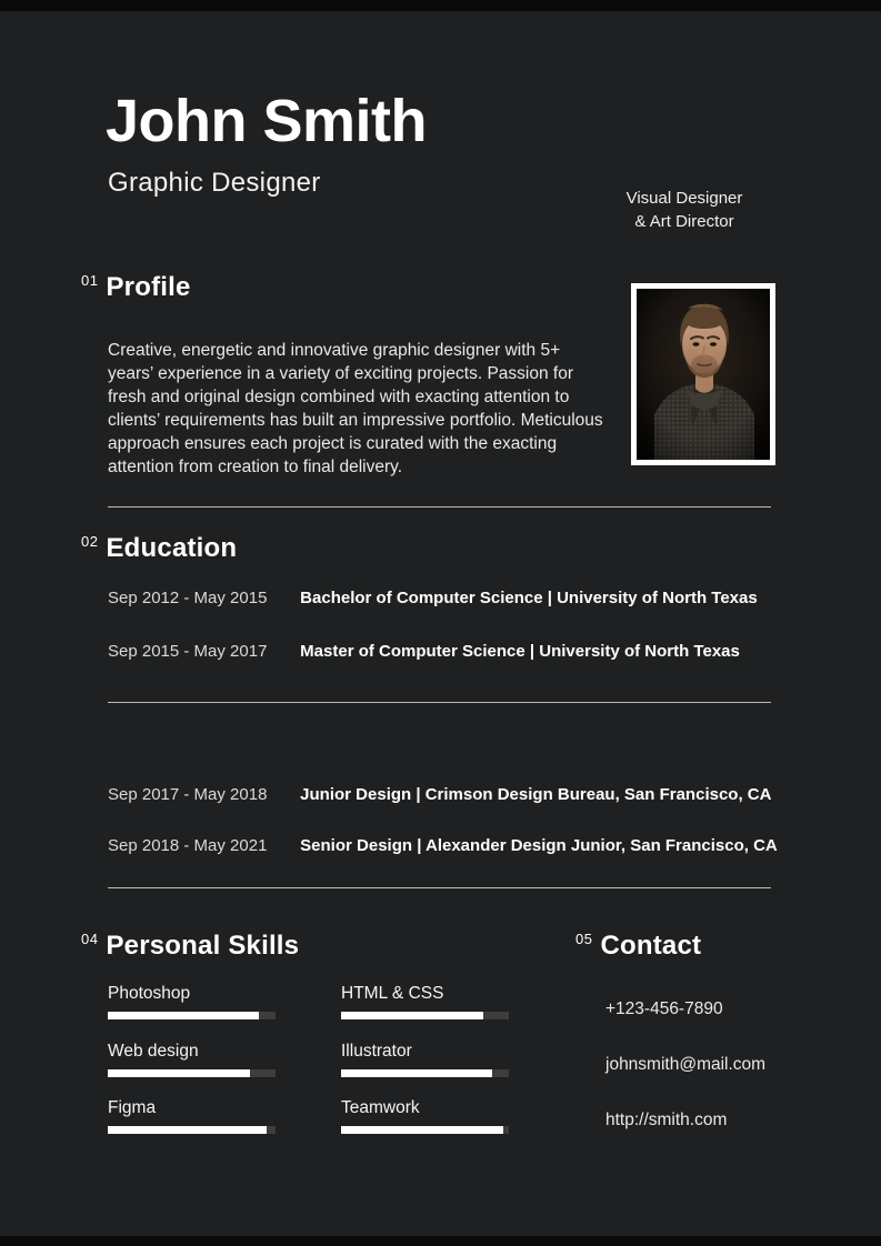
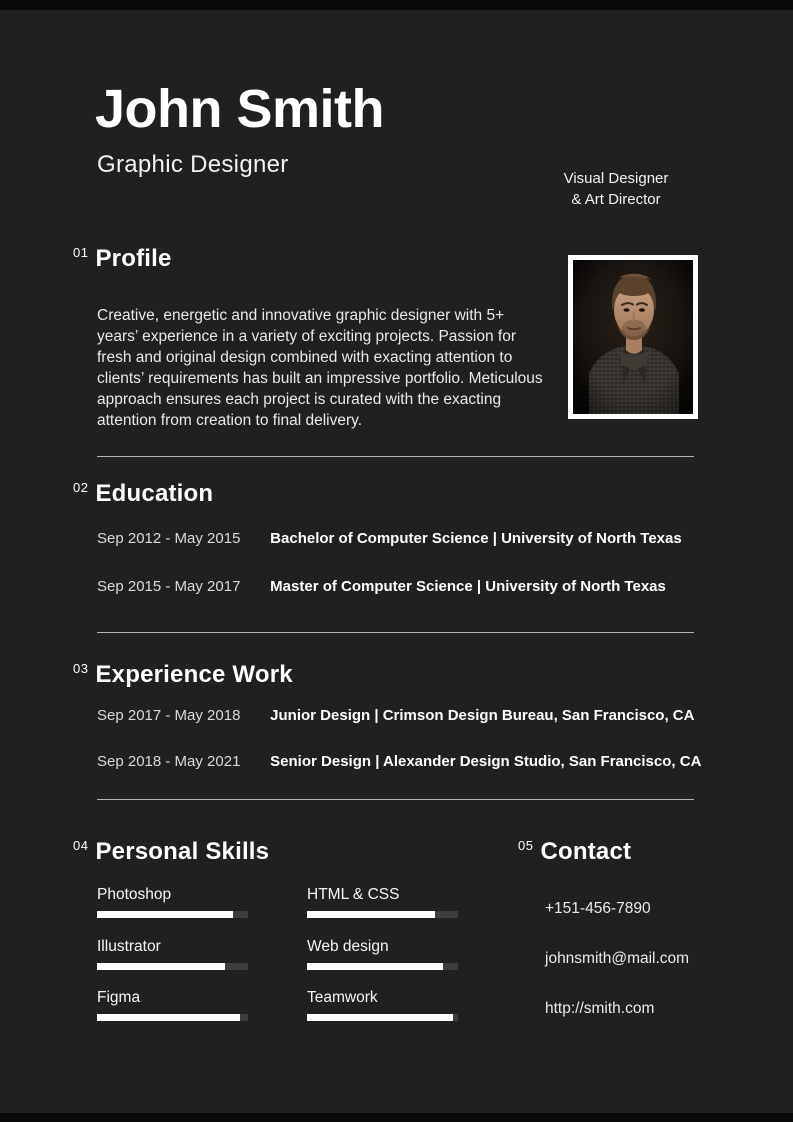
  John Smith
  Graphic Designer
  Visual Designer
  & Art Director
  01
  Profile
  Creative, energetic and innovative graphic designer with 5+ years’ experience in a variety of exciting projects. Passion for fresh and original design combined with exacting attention to clients’ requirements has built an impressive portfolio. Meticulous approach ensures each project is curated with the exacting attention from creation to final delivery.
  02
  Education
  Sep 2012 - May 2015 Bachelor of Computer Science | University of North Texas
  Sep 2015 - May 2017 Master of Computer Science | University of North Texas
+ 03
+ Experience Work
  Sep 2017 - May 2018 Junior Design | Crimson Design Bureau, San Francisco, CA
- Sep 2018 - May 2021 Senior Design | Alexander Design Junior, San Francisco, CA
+ Sep 2018 - May 2021 Senior Design | Alexander Design Studio, San Francisco, CA
  04
  Personal Skills
  Photoshop
- Web design
+ Illustrator
  Figma
  HTML & CSS
- Illustrator
+ Web design
  Teamwork
  05
  Contact
- +123-456-7890
+ +151-456-7890
  johnsmith@mail.com
  http://smith.com
